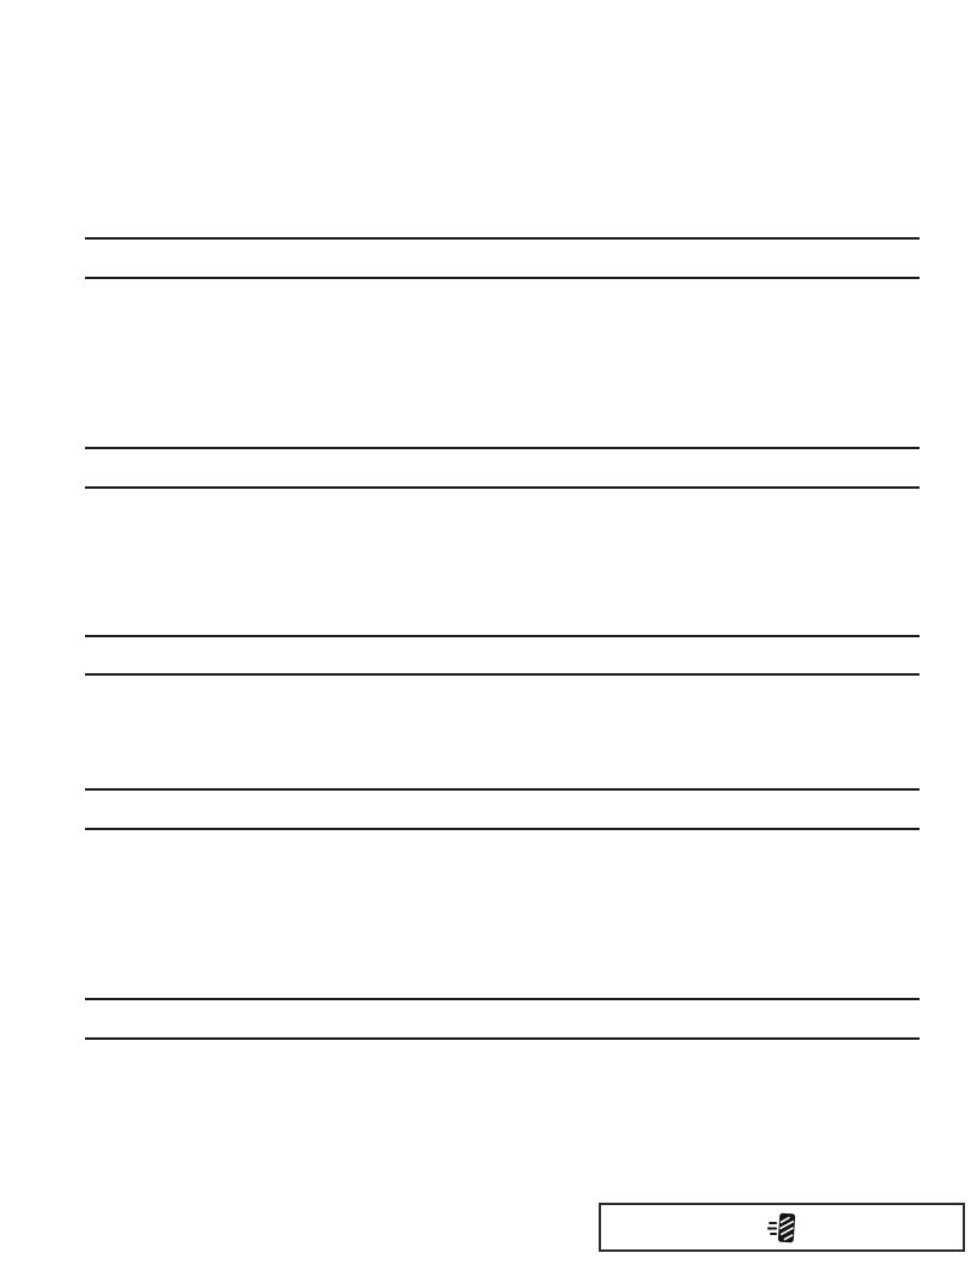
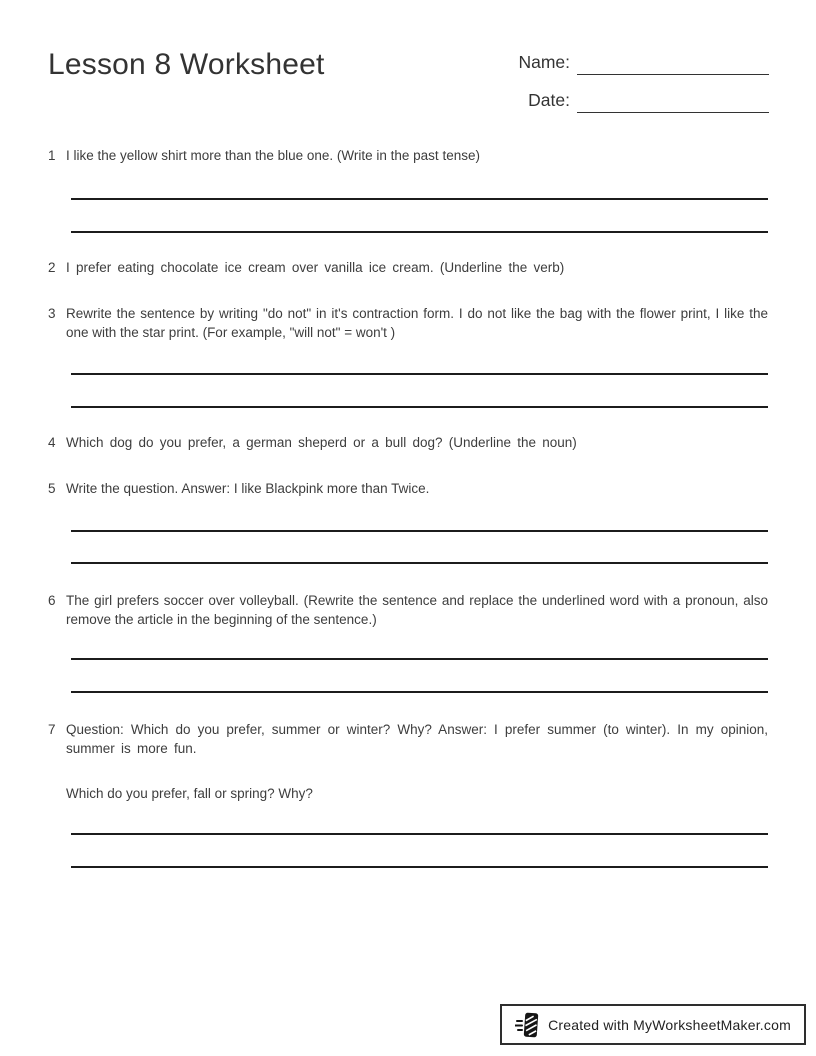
+ Lesson 8 Worksheet
+ Name:
+ Date:
+ 1
+ I like the yellow shirt more than the blue one. (Write in the past tense)
+ 2
+ I prefer eating chocolate ice cream over vanilla ice cream. (Underline the verb)
+ 3
+ Rewrite the sentence by writing "do not" in it's contraction form. I do not like the bag with the flower print, I like the one with the star print. (For example, "will not" = won't )
+ 4
+ Which dog do you prefer, a german sheperd or a bull dog? (Underline the noun)
+ 5
+ Write the question. Answer: I like Blackpink more than Twice.
+ 6
+ The girl prefers soccer over volleyball. (Rewrite the sentence and replace the underlined word with a pronoun, also remove the article in the beginning of the sentence.)
+ 7
+ Question: Which do you prefer, summer or winter? Why? Answer: I prefer summer (to winter). In my opinion, summer is more fun.
+ Which do you prefer, fall or spring? Why?
+ Created with MyWorksheetMaker.com
